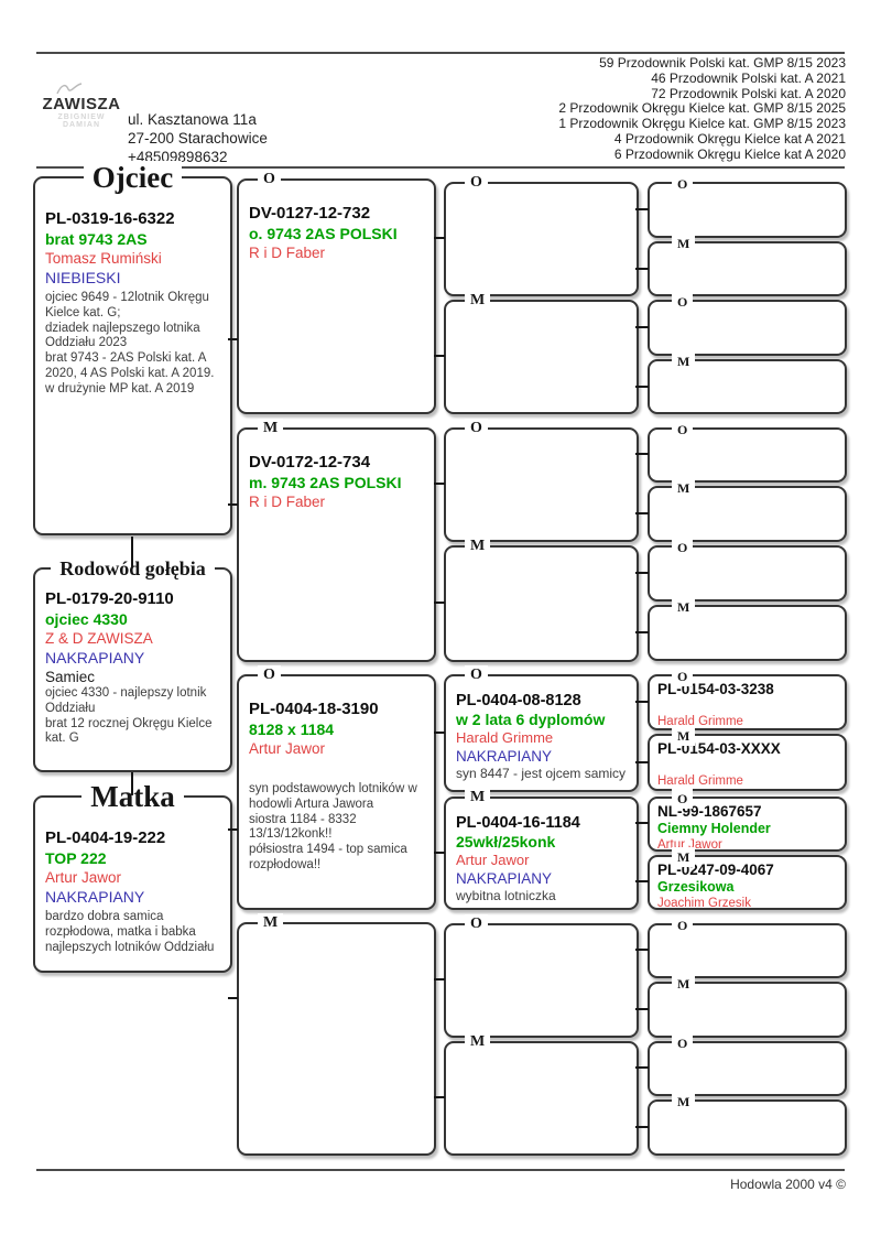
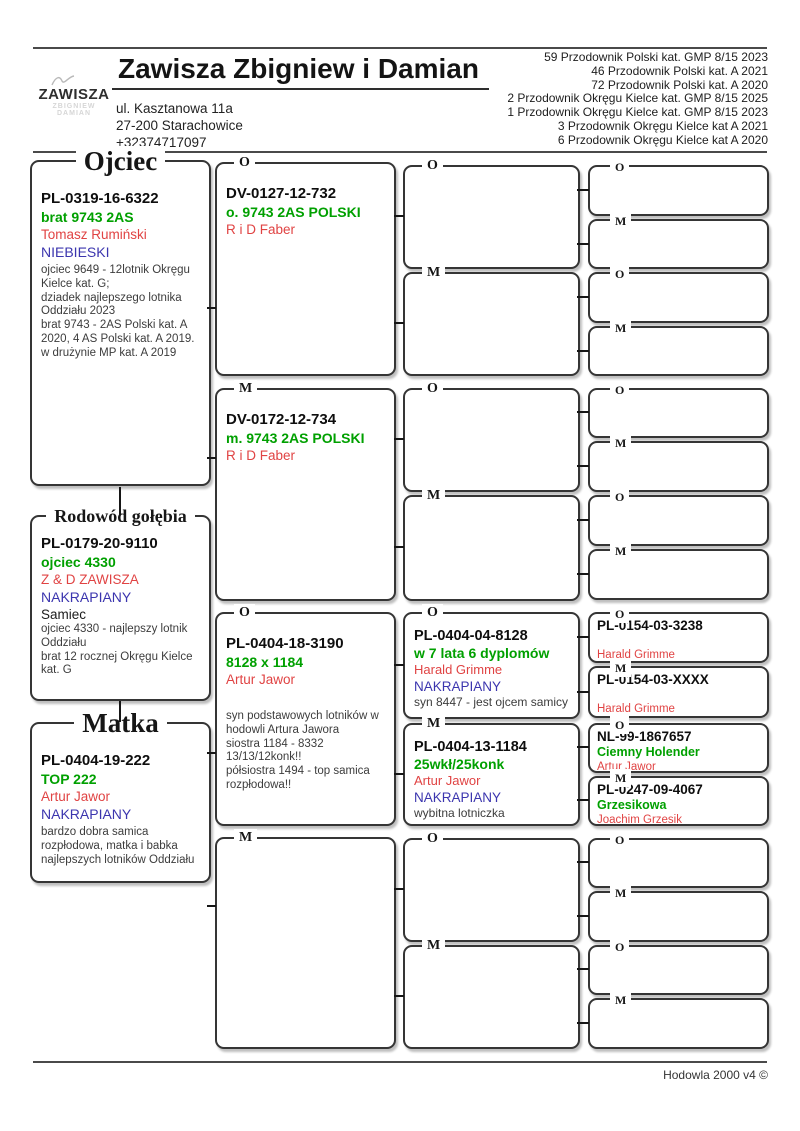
  ZAWISZA
+ Zawisza Zbigniew i Damian
  ul. Kasztanowa 11a
  27-200 Starachowice
- +48509898632
+ +32374717097
  59 Przodownik Polski kat. GMP 8/15 2023
  46 Przodownik Polski kat. A 2021
  72 Przodownik Polski kat. A 2020
  2 Przodownik Okręgu Kielce kat. GMP 8/15 2025
  1 Przodownik Okręgu Kielce kat. GMP 8/15 2023
- 4 Przodownik Okręgu Kielce kat A 2021
+ 3 Przodownik Okręgu Kielce kat A 2021
  6 Przodownik Okręgu Kielce kat A 2020
  Ojciec
  PL-0319-16-6322
  brat 9743 2AS
  Tomasz Rumiński
  NIEBIESKI
  ojciec 9649 - 12lotnik Okręgu
  Kielce kat. G;
  dziadek najlepszego lotnika
  Oddziału 2023
  brat 9743 - 2AS Polski kat. A
  2020, 4 AS Polski kat. A 2019.
  w drużynie MP kat. A 2019
  Rodowód gołębia
  PL-0179-20-9110
  ojciec 4330
  Z & D ZAWISZA
  NAKRAPIANY
  Samiec
  ojciec 4330 - najlepszy lotnik
  Oddziału
  brat 12 rocznej Okręgu Kielce
  kat. G
  Matka
  PL-0404-19-222
  TOP 222
  Artur Jawor
  NAKRAPIANY
  bardzo dobra samica
  rozpłodowa, matka i babka
  najlepszych lotników Oddziału
  O
  DV-0127-12-732
  o. 9743 2AS POLSKI
  R i D Faber
  M
  DV-0172-12-734
  m. 9743 2AS POLSKI
  R i D Faber
  O
  PL-0404-18-3190
  8128 x 1184
  Artur Jawor
  syn podstawowych lotników w
  hodowli Artura Jawora
  siostra 1184 - 8332
  13/13/12konk!!
  półsiostra 1494 - top samica
  rozpłodowa!!
  M
  O
  M
  O
  M
  O
- PL-0404-08-8128
+ PL-0404-04-8128
- w 2 lata 6 dyplomów
+ w 7 lata 6 dyplomów
  Harald Grimme
  NAKRAPIANY
  syn 8447 - jest ojcem samicy
  M
- PL-0404-16-1184
+ PL-0404-13-1184
  25wkł/25konk
  Artur Jawor
  NAKRAPIANY
  wybitna lotniczka
  O
  M
  O
  M
  O
  M
  O
  M
  O
  M
  O
  PL-0154-03-3238
  Harald Grimme
  M
  PL-0154-03-XXXX
  Harald Grimme
  O
  NL-99-1867657
  Ciemny Holender
  Artur Jawor
  M
  PL-0247-09-4067
  Grzesikowa
  Joachim Grzesik
  O
  M
  O
  M
  Hodowla 2000 v4 ©
